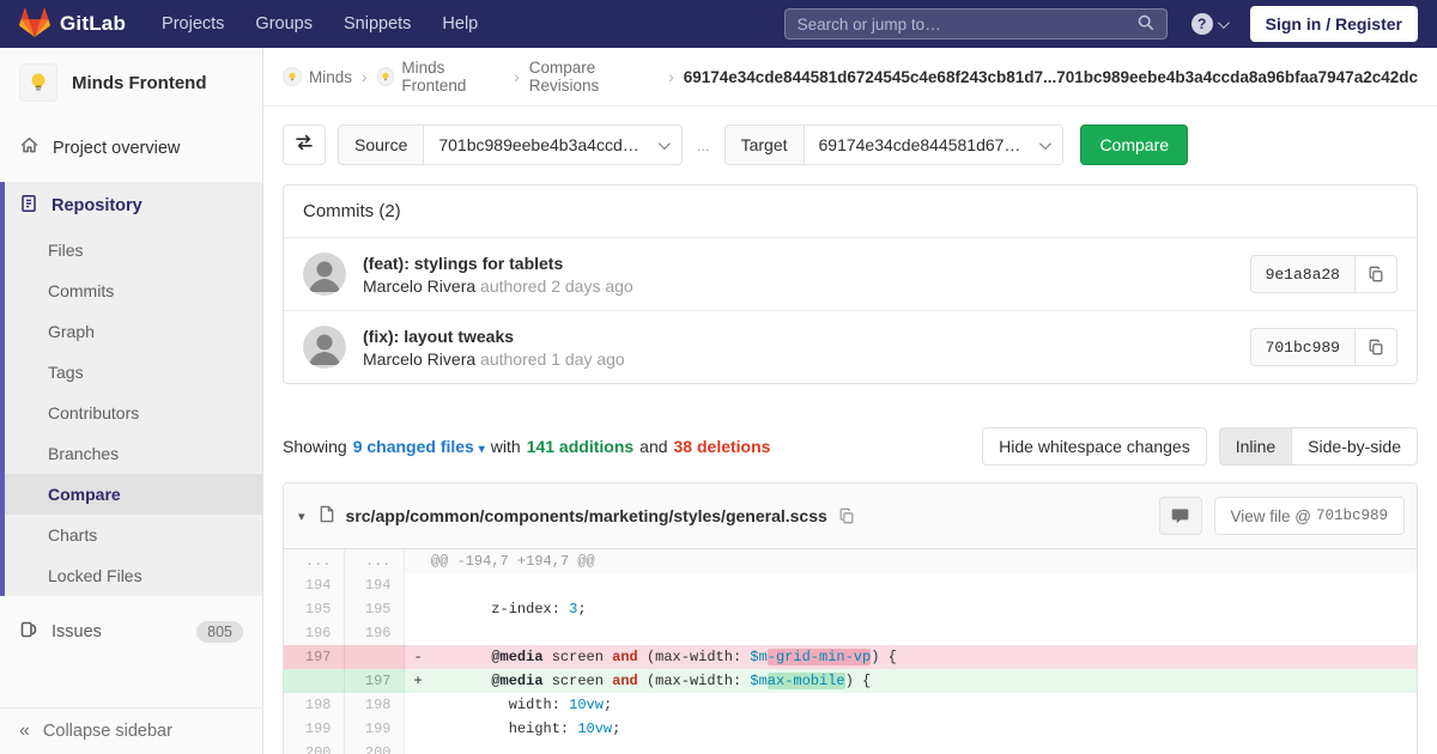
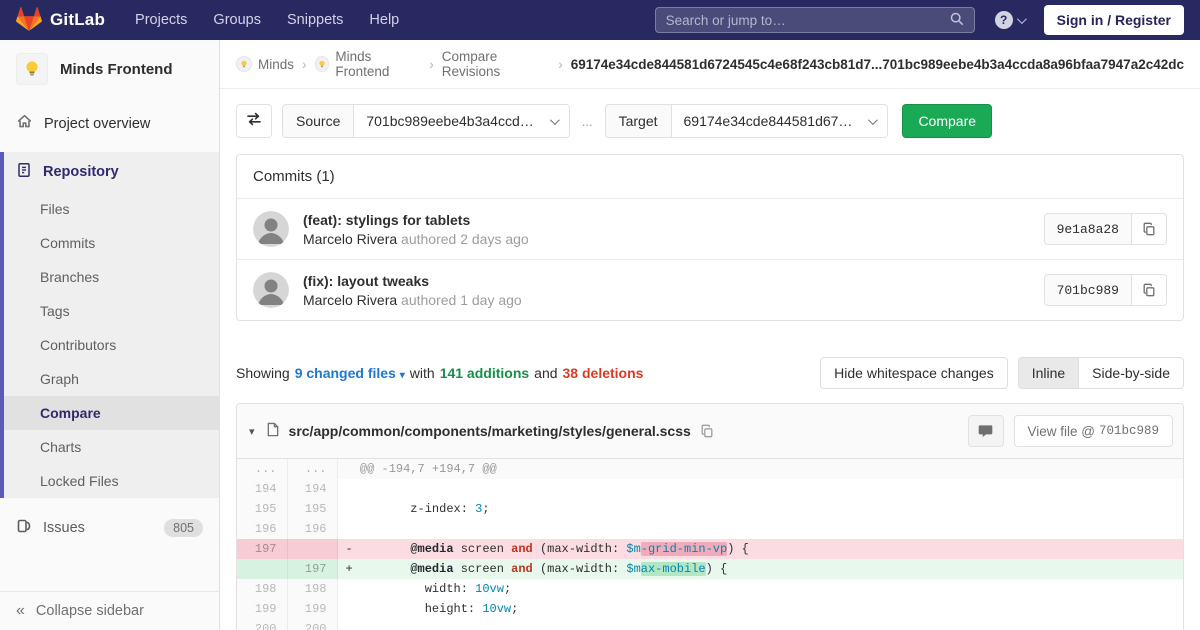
  GitLab
  Projects
  Groups
  Snippets
  Help
  Search or jump to…
  ?
  Sign in / Register
  Minds Frontend
  Project overview
  Repository
  Files
  Commits
- Graph
+ Branches
  Tags
  Contributors
- Branches
+ Graph
  Compare
  Charts
  Locked Files
  Issues
  805
  «
  Collapse sidebar
  Minds
  ›
  Minds Frontend
  ›
  Compare Revisions
  ›
  69174e34cde844581d6724545c4e68f243cb81d7...701bc989eebe4b3a4ccda8a96bfaa7947a2c42dc
  Source
  701bc989eebe4b3a4ccd…
  ...
  Target
  69174e34cde844581d67…
  Compare
- Commits (2)
+ Commits (1)
  (feat): stylings for tablets
  Marcelo Rivera authored 2 days ago
  9e1a8a28
  (fix): layout tweaks
  Marcelo Rivera authored 1 day ago
  701bc989
  Showing
  9 changed files ▾
  with
  141 additions
  and
  38 deletions
  Hide whitespace changes
  Inline
  Side-by-side
  ▾
  src/app/common/components/marketing/styles/general.scss
  View file @
  701bc989
  ...	...	@@ -194,7 +194,7 @@
  194	194
  195	195	z-index: 3;
  196	196
  197		- @media screen and (max-width: $m-grid-min-vp) {
  	197	+ @media screen and (max-width: $max-mobile) {
  198	198	width: 10vw;
  199	199	height: 10vw;
  200	200
